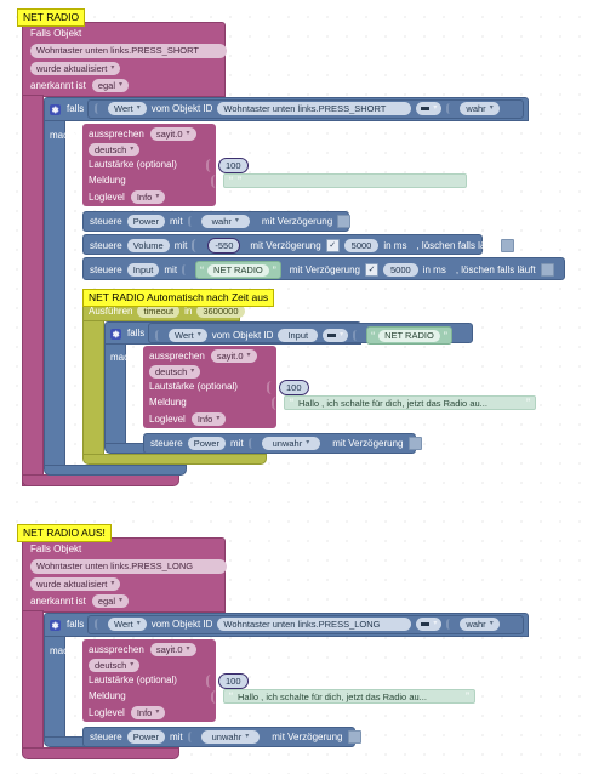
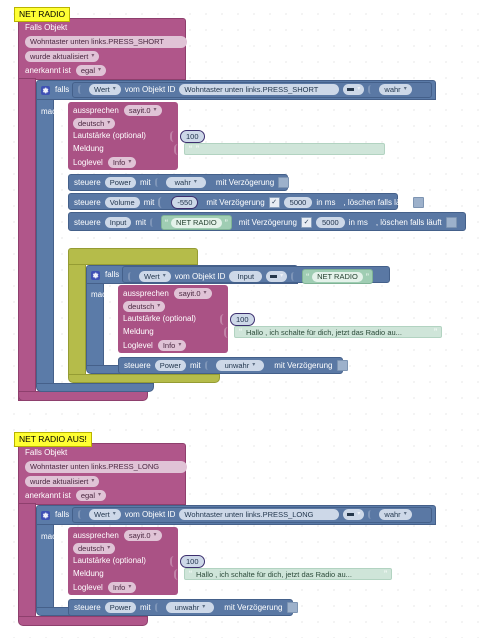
  NET RADIO
  Falls Objekt
  Wohntaster unten links.PRESS_SHORT
  wurde aktualisiert
  anerkannt ist
  egal
  falls
  Wert
  vom Objekt ID
  Wohntaster unten links.PRESS_SHORT
  wahr
  mache
  aussprechen
  sayit.0
  deutsch
  Lautstärke (optional)
  100
  Meldung
  “
  ”
  Loglevel
  Info
  steuere
  Power
  mit
  wahr
  mit Verzögerung
  steuere
  Volume
  mit
  -550
  mit Verzögerung
  5000
  in ms
  , löschen falls läuft
  steuere
  Input
  mit
  “
  NET RADIO
  ”
  mit Verzögerung
  5000
  in ms
  , löschen falls läuft
- NET RADIO Automatisch nach Zeit aus
- Ausführen
- timeout
- in
- 3600000
- ms
  falls
  Wert
  vom Objekt ID
  Input
  “
  NET RADIO
  ”
  mache
  aussprechen
  sayit.0
  deutsch
  Lautstärke (optional)
  100
  Meldung
  “
  Hallo , ich schalte für dich, jetzt das Radio au...
  ”
  Loglevel
  Info
  steuere
  Power
  mit
  unwahr
  mit Verzögerung
  NET RADIO AUS!
  Falls Objekt
  Wohntaster unten links.PRESS_LONG
  wurde aktualisiert
  anerkannt ist
  egal
  falls
  Wert
  vom Objekt ID
  Wohntaster unten links.PRESS_LONG
  wahr
  mache
  aussprechen
  sayit.0
  deutsch
  Lautstärke (optional)
  100
  Meldung
  “
  Hallo , ich schalte für dich, jetzt das Radio au...
  ”
  Loglevel
  Info
  steuere
  Power
  mit
  unwahr
  mit Verzögerung
